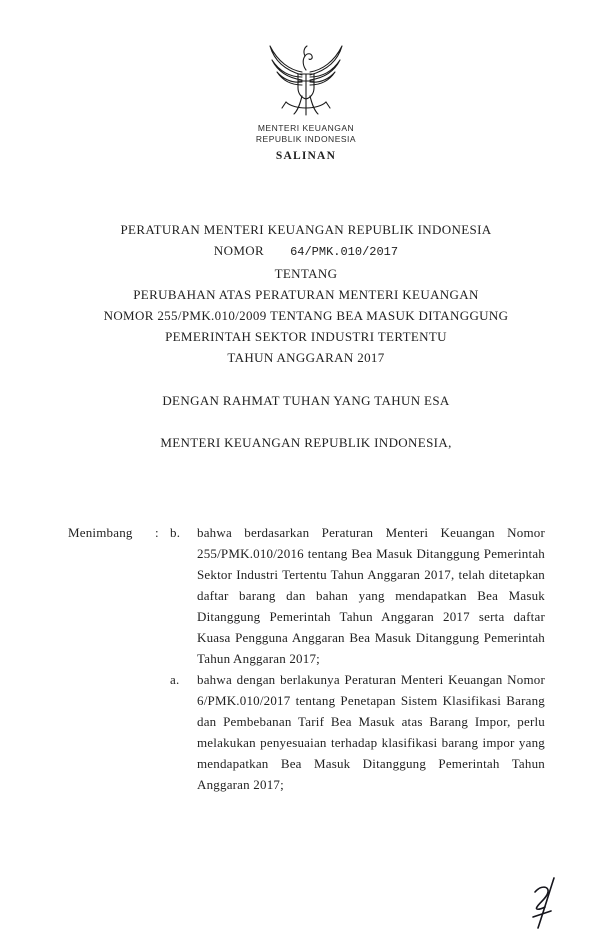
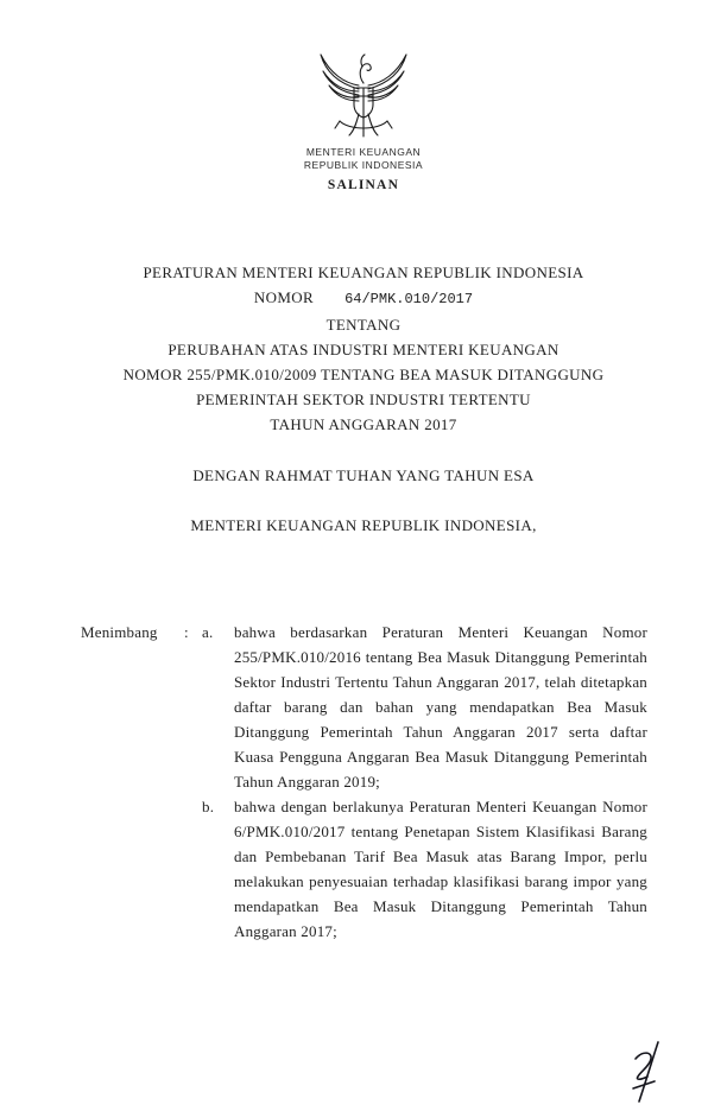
  MENTERI KEUANGAN
  REPUBLIK INDONESIA
  SALINAN
  PERATURAN MENTERI KEUANGAN REPUBLIK INDONESIA
  NOMOR 64/PMK.010/2017
  TENTANG
- PERUBAHAN ATAS PERATURAN MENTERI KEUANGAN
+ PERUBAHAN ATAS INDUSTRI MENTERI KEUANGAN
  NOMOR 255/PMK.010/2009 TENTANG BEA MASUK DITANGGUNG
  PEMERINTAH SEKTOR INDUSTRI TERTENTU
  TAHUN ANGGARAN 2017
  DENGAN RAHMAT TUHAN YANG TAHUN ESA
  MENTERI KEUANGAN REPUBLIK INDONESIA,
  Menimbang
  :
- b.
+ a.
- bahwa berdasarkan Peraturan Menteri Keuangan Nomor 255/PMK.010/2016 tentang Bea Masuk Ditanggung Pemerintah Sektor Industri Tertentu Tahun Anggaran 2017, telah ditetapkan daftar barang dan bahan yang mendapatkan Bea Masuk Ditanggung Pemerintah Tahun Anggaran 2017 serta daftar Kuasa Pengguna Anggaran Bea Masuk Ditanggung Pemerintah Tahun Anggaran 2017;
+ bahwa berdasarkan Peraturan Menteri Keuangan Nomor 255/PMK.010/2016 tentang Bea Masuk Ditanggung Pemerintah Sektor Industri Tertentu Tahun Anggaran 2017, telah ditetapkan daftar barang dan bahan yang mendapatkan Bea Masuk Ditanggung Pemerintah Tahun Anggaran 2017 serta daftar Kuasa Pengguna Anggaran Bea Masuk Ditanggung Pemerintah Tahun Anggaran 2019;
- a.
+ b.
  bahwa dengan berlakunya Peraturan Menteri Keuangan Nomor 6/PMK.010/2017 tentang Penetapan Sistem Klasifikasi Barang dan Pembebanan Tarif Bea Masuk atas Barang Impor, perlu melakukan penyesuaian terhadap klasifikasi barang impor yang mendapatkan Bea Masuk Ditanggung Pemerintah Tahun Anggaran 2017;
